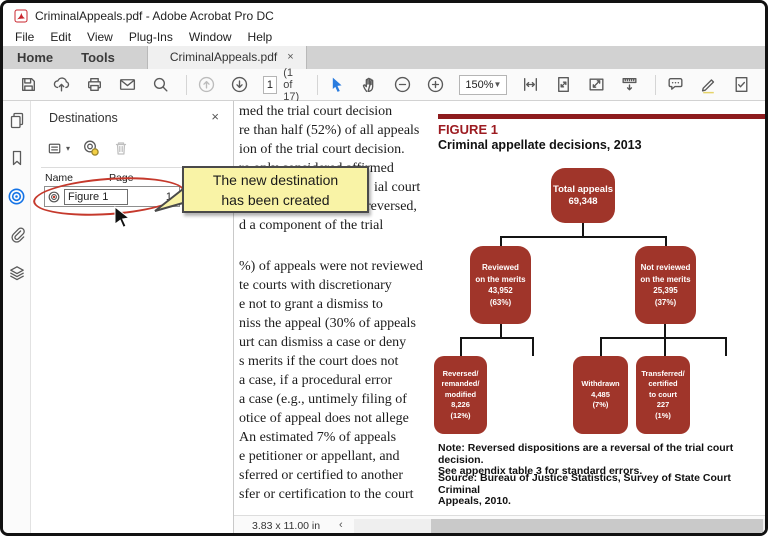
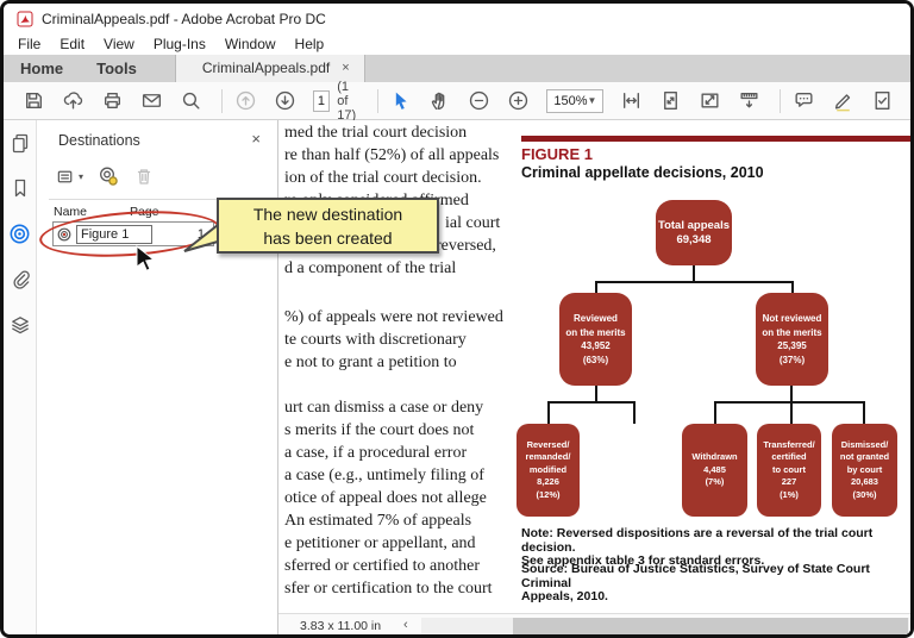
  CriminalAppeals.pdf - Adobe Acrobat Pro DC
  File
  Edit
  View
  Plug-Ins
  Window
  Help
  Home
  Tools
  CriminalAppeals.pdf
  ×
  1
  (1 of 17)
  150%
  ▼
  Destinations
  ×
  ▾
  Name
  Page
  Figure 1
  1
  med the trial court decision
  re than half (52%) of all appeals
  ion of the trial court decision.
  ial court
  eversed,
  d a component of the trial
  %) of appeals were not reviewed
  te courts with discretionary
- e not to grant a dismiss to
+ e not to grant a petition to
- niss the appeal (30% of appeals
  urt can dismiss a case or deny
  s merits if the court does not
  a case, if a procedural error
  a case (e.g., untimely filing of
  otice of appeal does not allege
  An estimated 7% of appeals
  e petitioner or appellant, and
  sferred or certified to another
  sfer or certification to the court
  FIGURE 1
- Criminal appellate decisions, 2013
+ Criminal appellate decisions, 2010
  Total appeals
  69,348
  Reviewed
  on the merits
  43,952
  (63%)
  Not reviewed
  on the merits
  25,395
  (37%)
  Reversed/
  remanded/
  modified
  8,226
  (12%)
  Withdrawn
  4,485
  (7%)
  Transferred/
  certified
  to court
  227
  (1%)
+ Dismissed/
+ not granted
+ by court
+ 20,683
+ (30%)
  Note: Reversed dispositions are a reversal of the trial court decision.
  See appendix table 3 for standard errors.
  Source: Bureau of Justice Statistics, Survey of State Court Criminal
  Appeals, 2010.
  3.83 x 11.00 in
  ‹
  The new destination
  has been created
